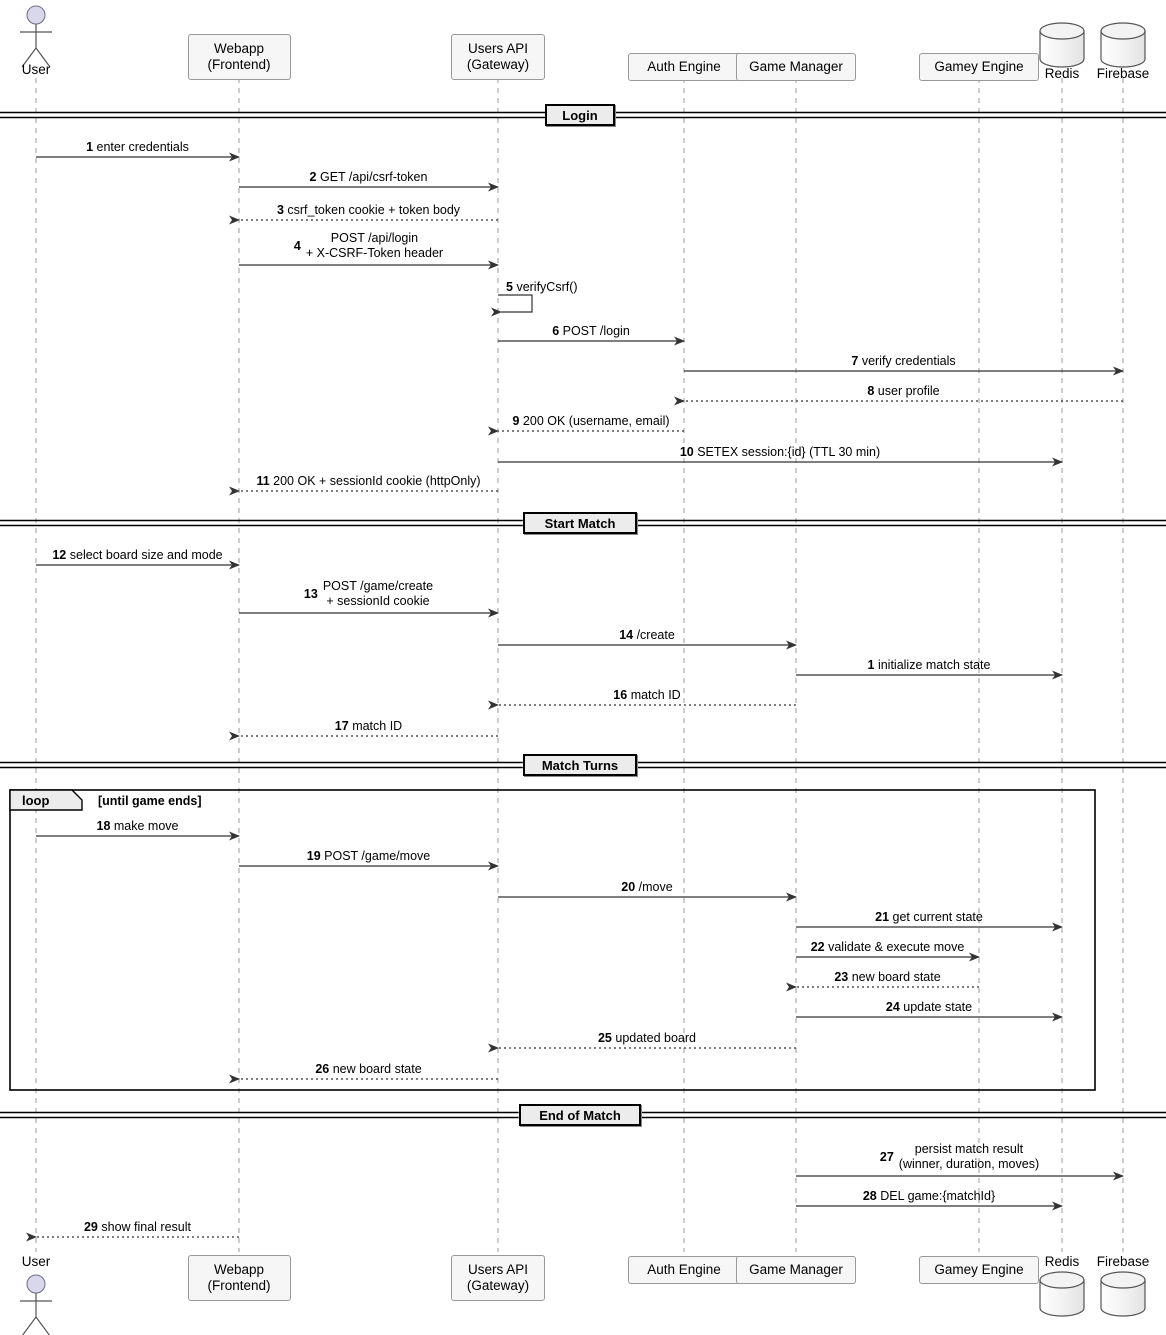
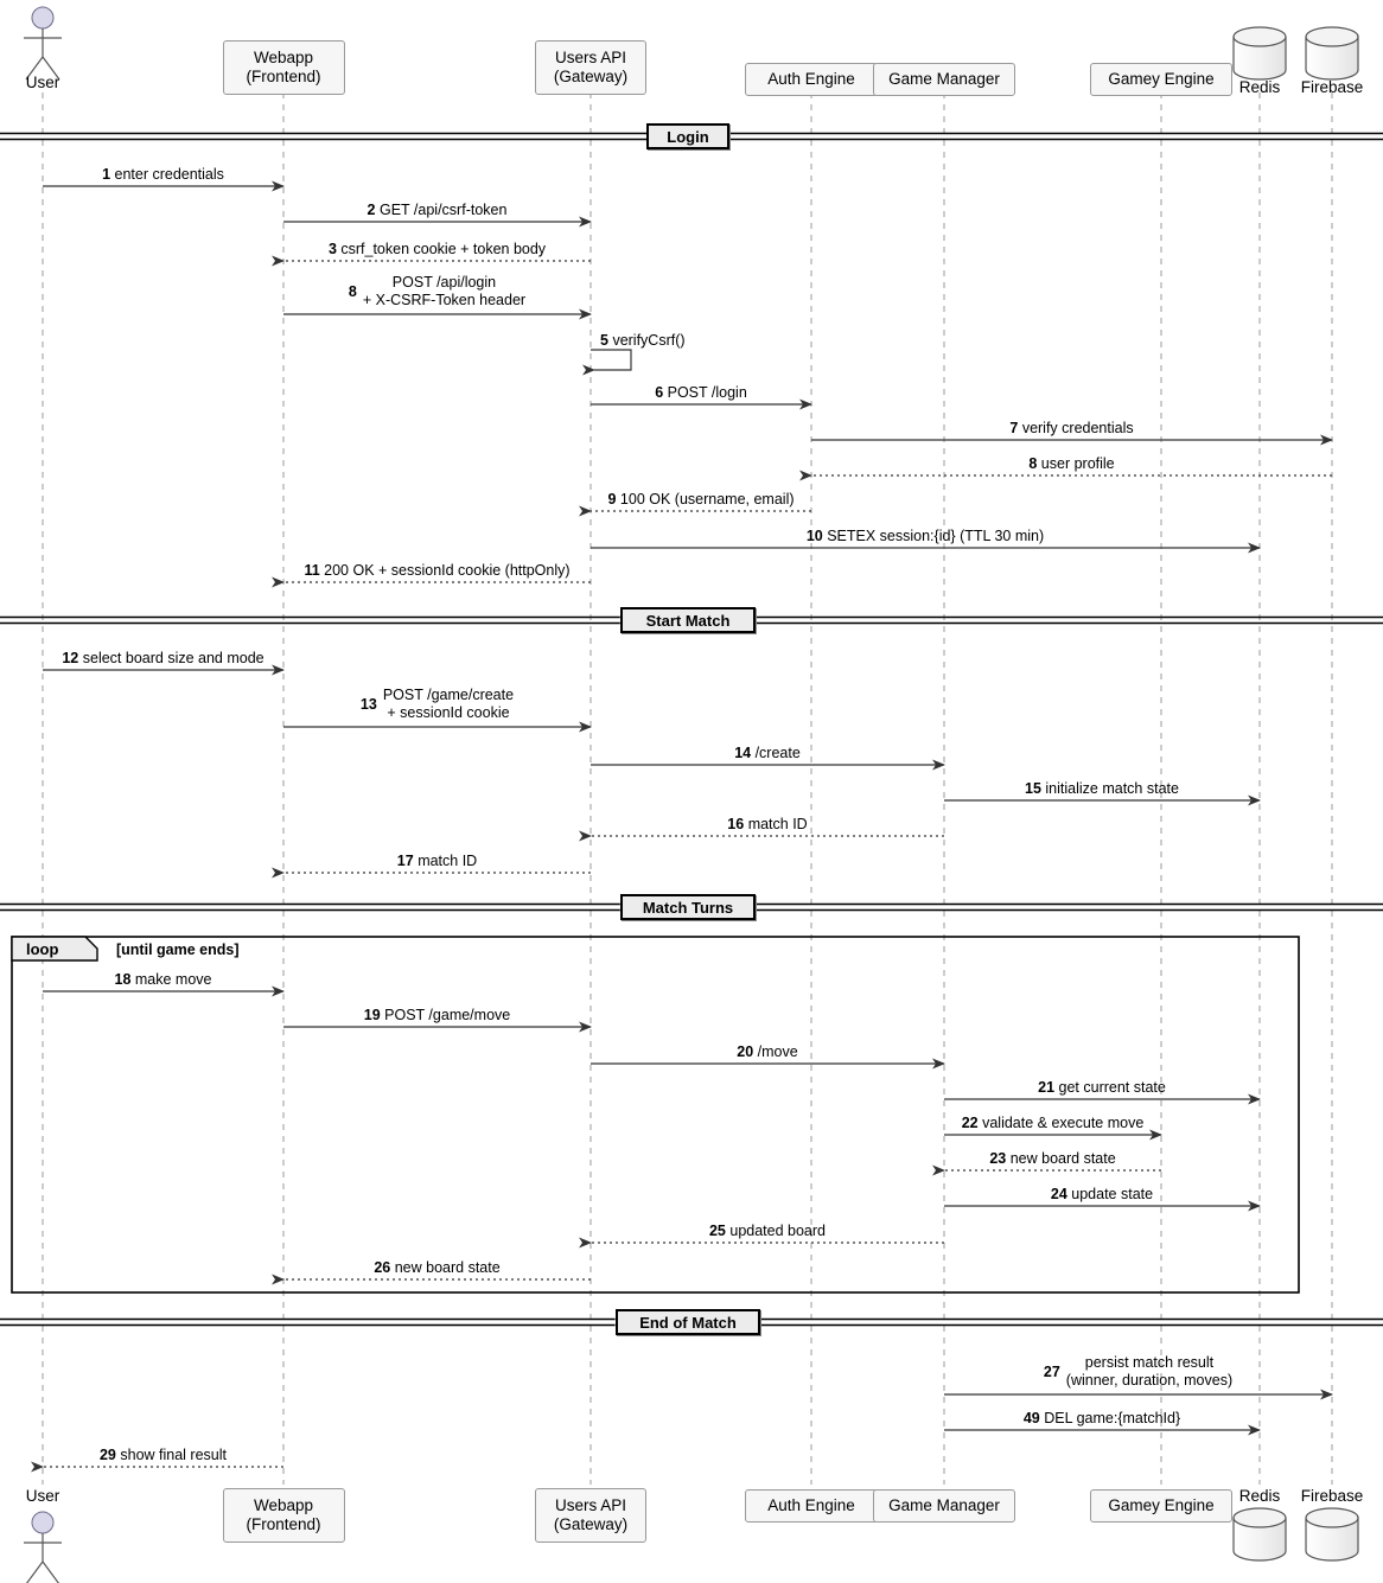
  User
  User
  Webapp
  (Frontend)
  Webapp
  (Frontend)
  Users API
  (Gateway)
  Users API
  (Gateway)
  Auth Engine
  Auth Engine
  Game Manager
  Game Manager
  Gamey Engine
  Gamey Engine
  Redis
  Redis
  Firebase
  Firebase
  Login
  Start Match
  Match Turns
  End of Match
  loop
  [until game ends]
  1 enter credentials
  2 GET /api/csrf-token
  3 csrf_token cookie + token body
- 4
+ 8
  POST /api/login
  + X-CSRF-Token header
  5 verifyCsrf()
  6 POST /login
  7 verify credentials
  8 user profile
- 9 200 OK (username, email)
+ 9 100 OK (username, email)
  10 SETEX session:{id} (TTL 30 min)
  11 200 OK + sessionId cookie (httpOnly)
  12 select board size and mode
  13
  POST /game/create
  + sessionId cookie
  14 /create
- 1 initialize match state
+ 15 initialize match state
  16 match ID
  17 match ID
  18 make move
  19 POST /game/move
  20 /move
  21 get current state
  22 validate & execute move
  23 new board state
  24 update state
  25 updated board
  26 new board state
  27
  persist match result
  (winner, duration, moves)
- 28 DEL game:{matchId}
+ 49 DEL game:{matchId}
  29 show final result
